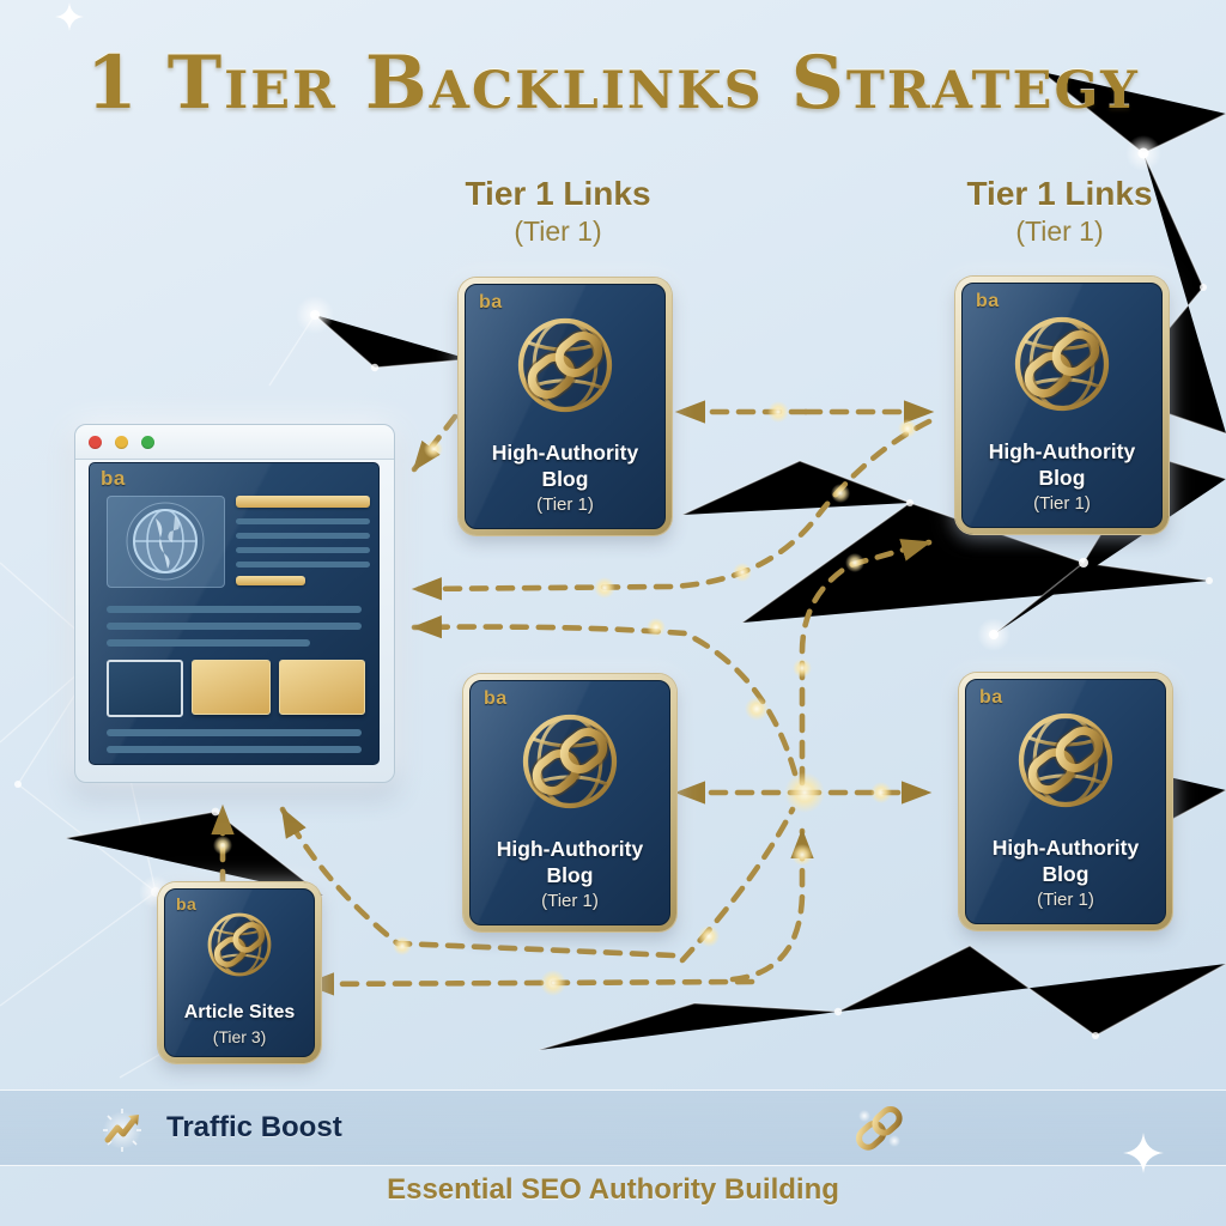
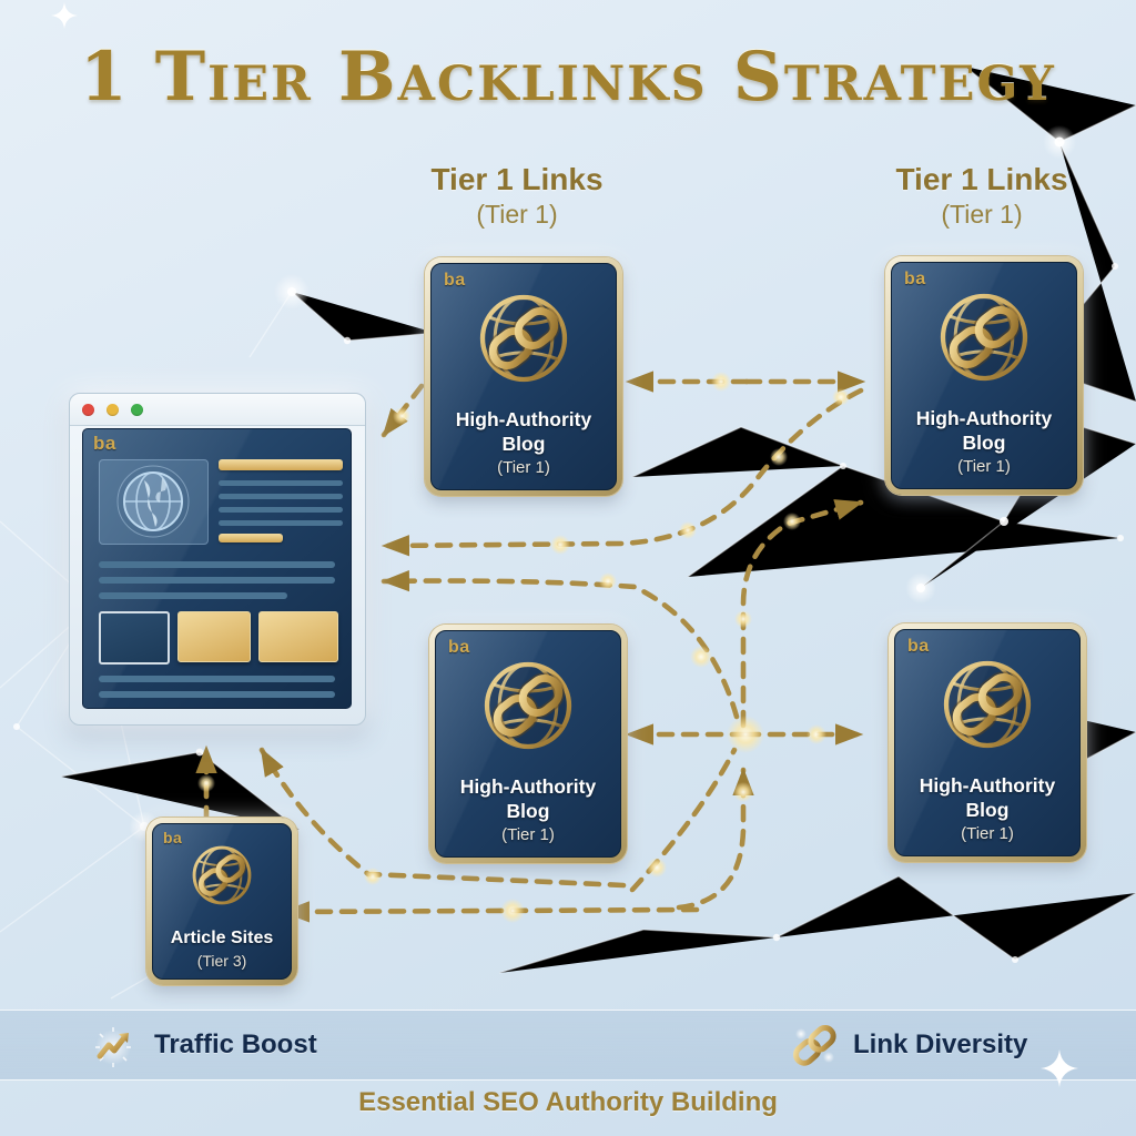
  1 Tier Backlinks Strategy
  Tier 1 Links
  (Tier 1)
  Tier 1 Links
  (Tier 1)
  ba
  ba
  High-Authority
  Blog
  (Tier 1)
  ba
  High-Authority
  Blog
  (Tier 1)
  ba
  High-Authority
  Blog
  (Tier 1)
  ba
  High-Authority
  Blog
  (Tier 1)
  ba
  Article Sites
  (Tier 3)
  Traffic Boost
+ Link Diversity
  Essential SEO Authority Building
